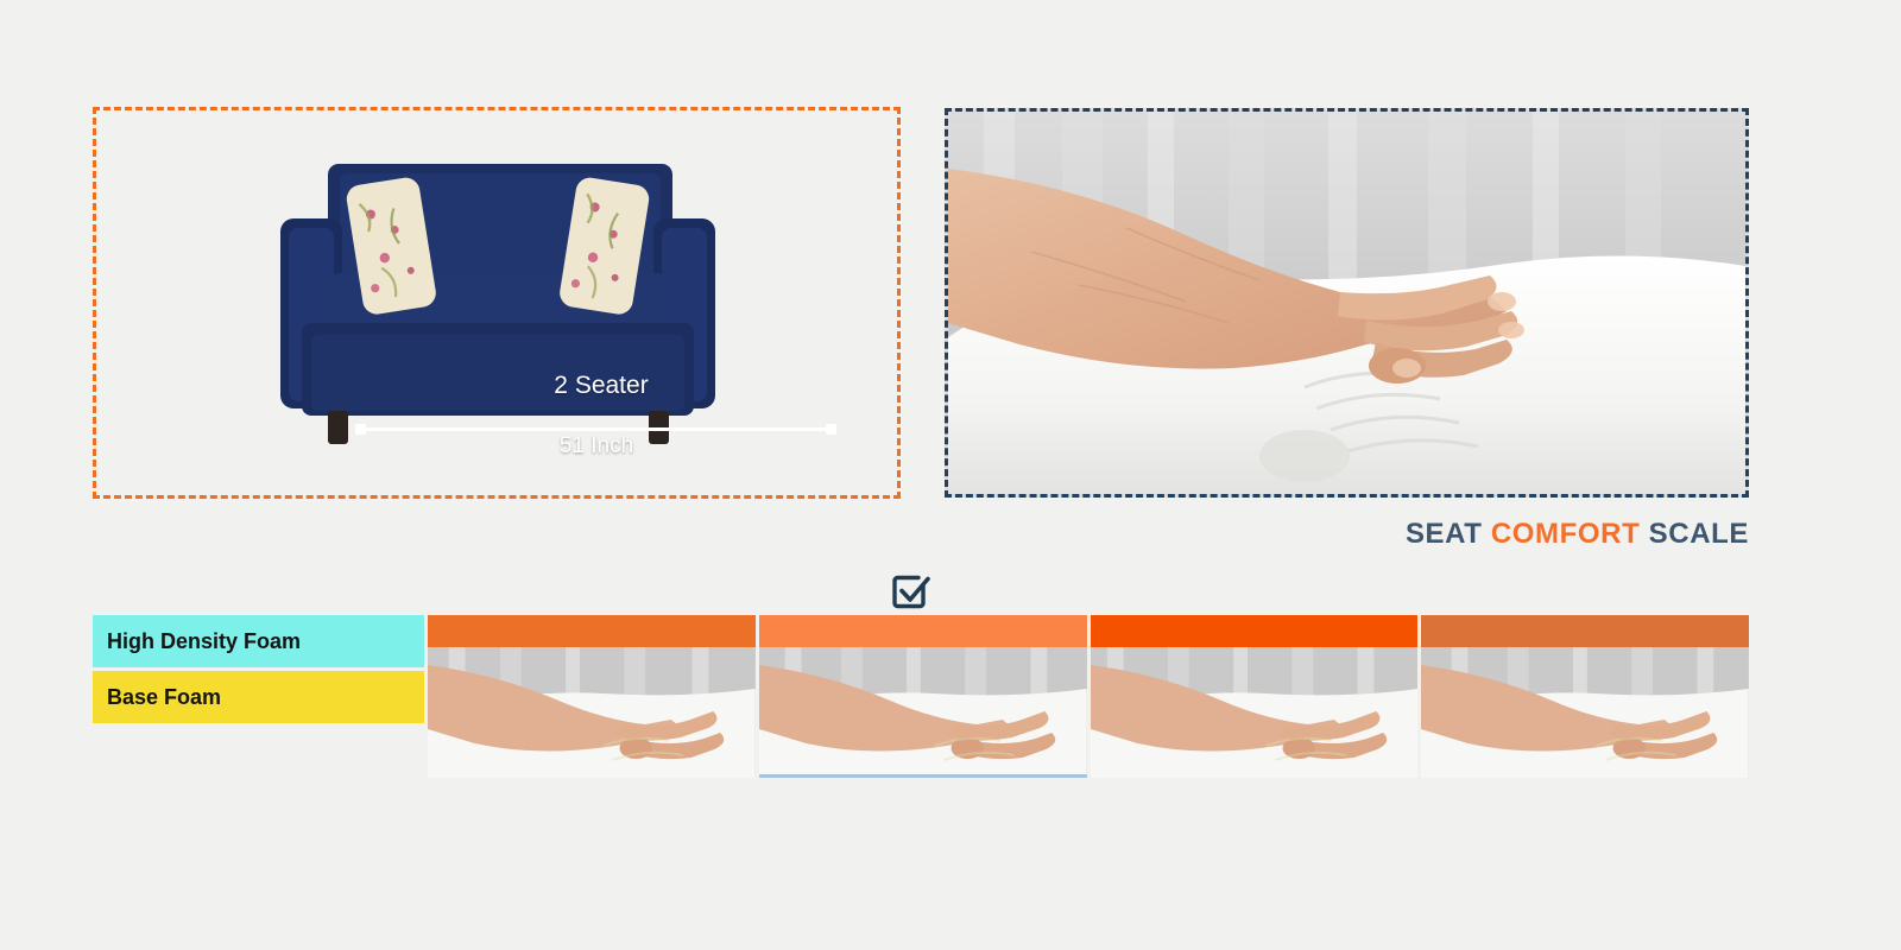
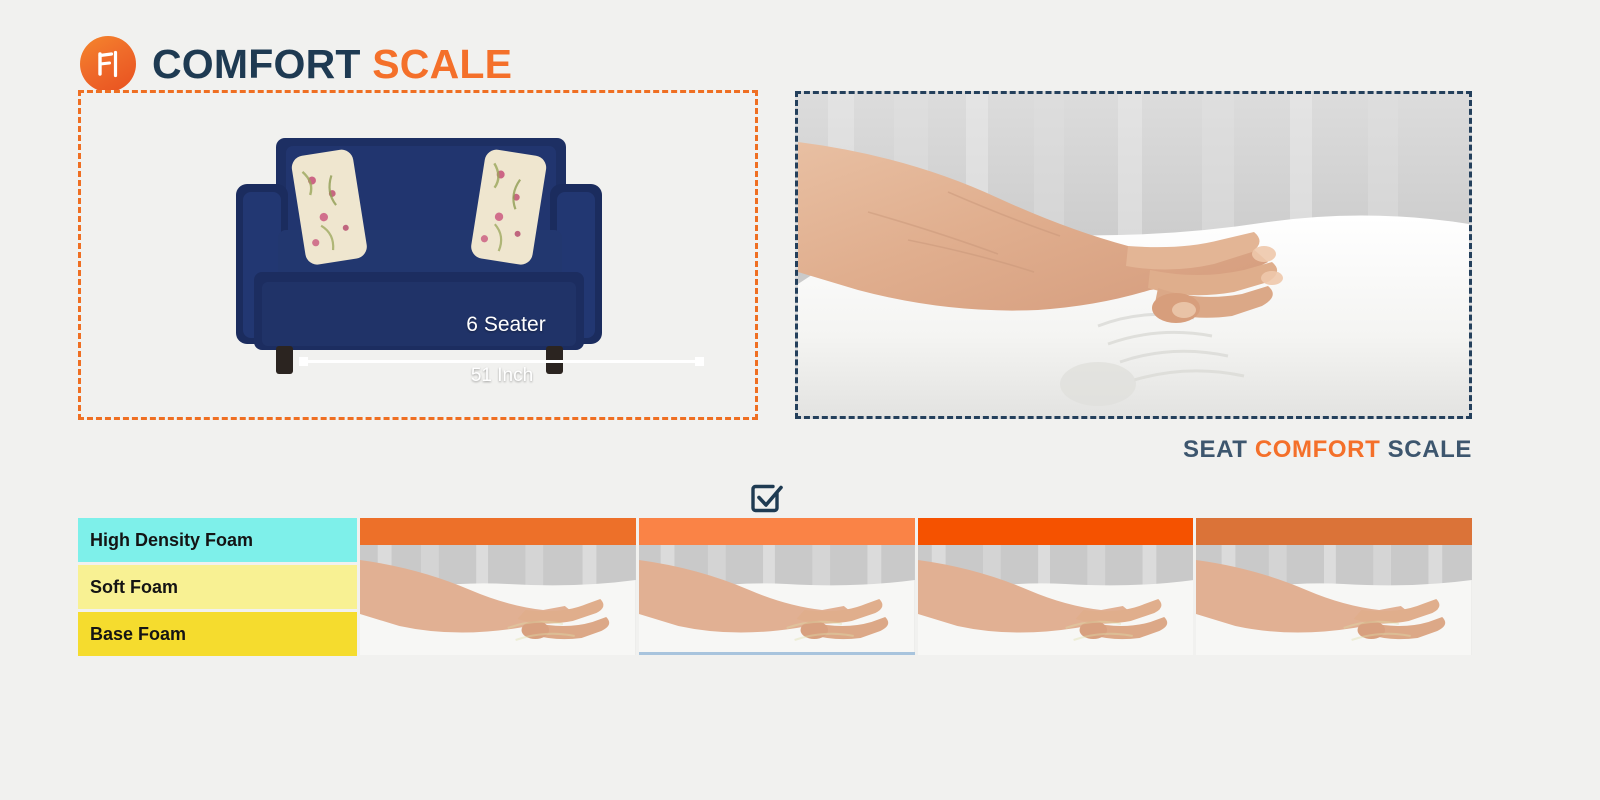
+ COMFORT SCALE
- 2 Seater
+ 6 Seater
  51 Inch
  SEAT COMFORT SCALE
  High Density Foam
+ Soft Foam
  Base Foam
